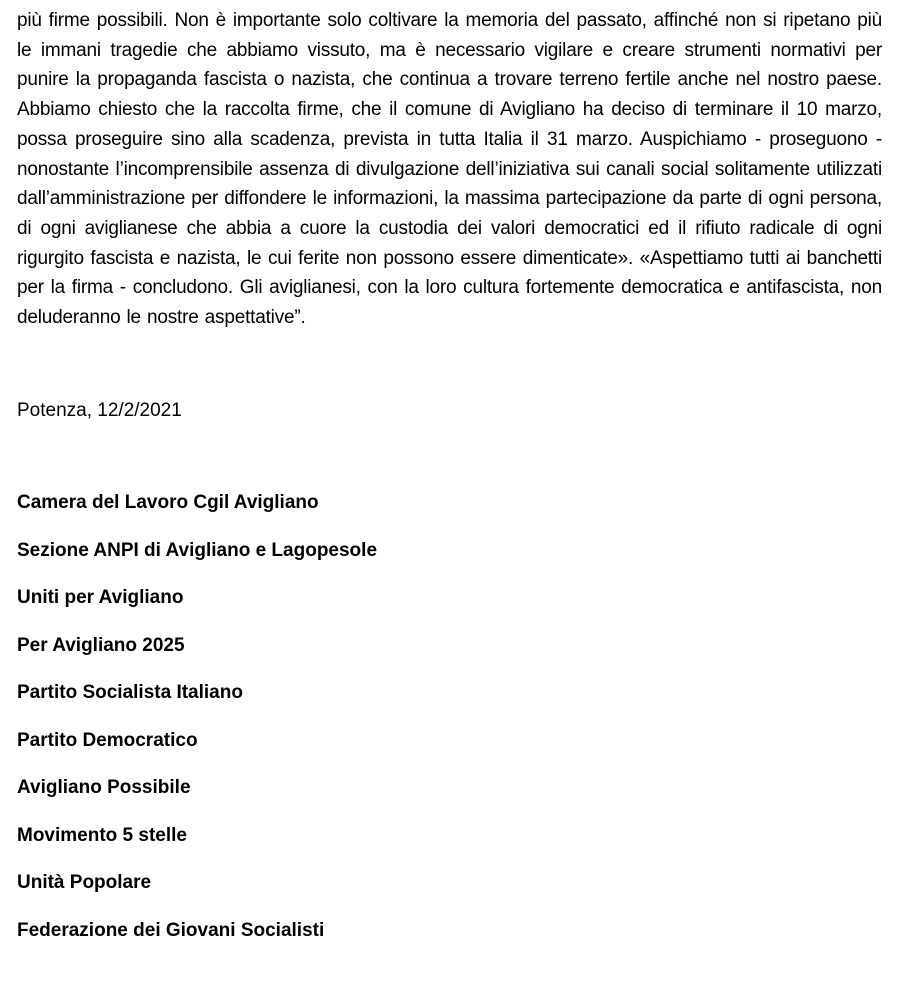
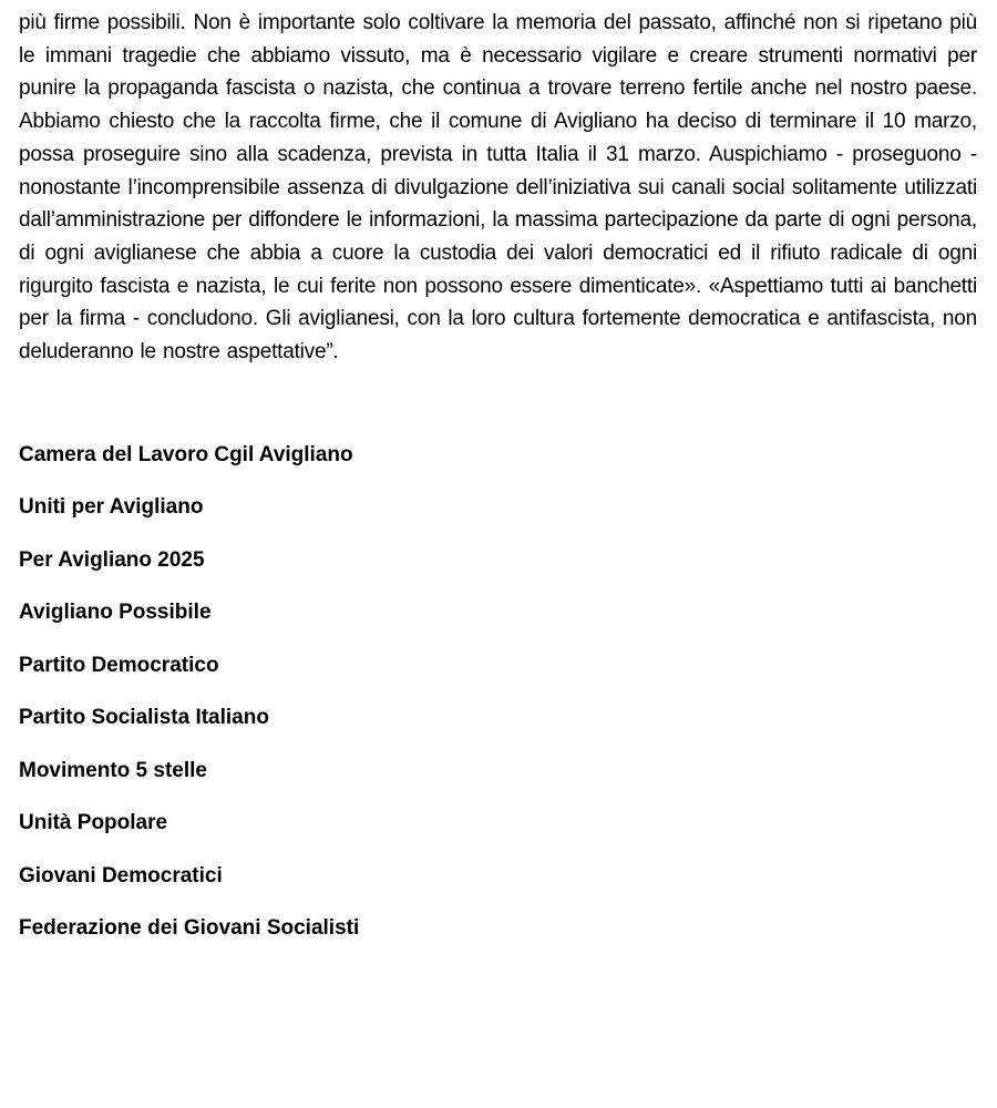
  più firme possibili. Non è importante solo coltivare la memoria del passato, affinché non si ripetano più le immani tragedie che abbiamo vissuto, ma è necessario vigilare e creare strumenti normativi per punire la propaganda fascista o nazista, che continua a trovare terreno fertile anche nel nostro paese. Abbiamo chiesto che la raccolta firme, che il comune di Avigliano ha deciso di terminare il 10 marzo, possa proseguire sino alla scadenza, prevista in tutta Italia il 31 marzo. Auspichiamo - proseguono - nonostante l’incomprensibile assenza di divulgazione dell’iniziativa sui canali social solitamente utilizzati dall’amministrazione per diffondere le informazioni, la massima partecipazione da parte di ogni persona, di ogni aviglianese che abbia a cuore la custodia dei valori democratici ed il rifiuto radicale di ogni rigurgito fascista e nazista, le cui ferite non possono essere dimenticate». «Aspettiamo tutti ai banchetti per la firma - concludono. Gli aviglianesi, con la loro cultura fortemente democratica e antifascista, non deluderanno le nostre aspettative”.
- Potenza, 12/2/2021
  Camera del Lavoro Cgil Avigliano
- Sezione ANPI di Avigliano e Lagopesole
  Uniti per Avigliano
  Per Avigliano 2025
- Partito Socialista Italiano
+ Avigliano Possibile
  Partito Democratico
- Avigliano Possibile
+ Partito Socialista Italiano
  Movimento 5 stelle
  Unità Popolare
+ Giovani Democratici
  Federazione dei Giovani Socialisti
